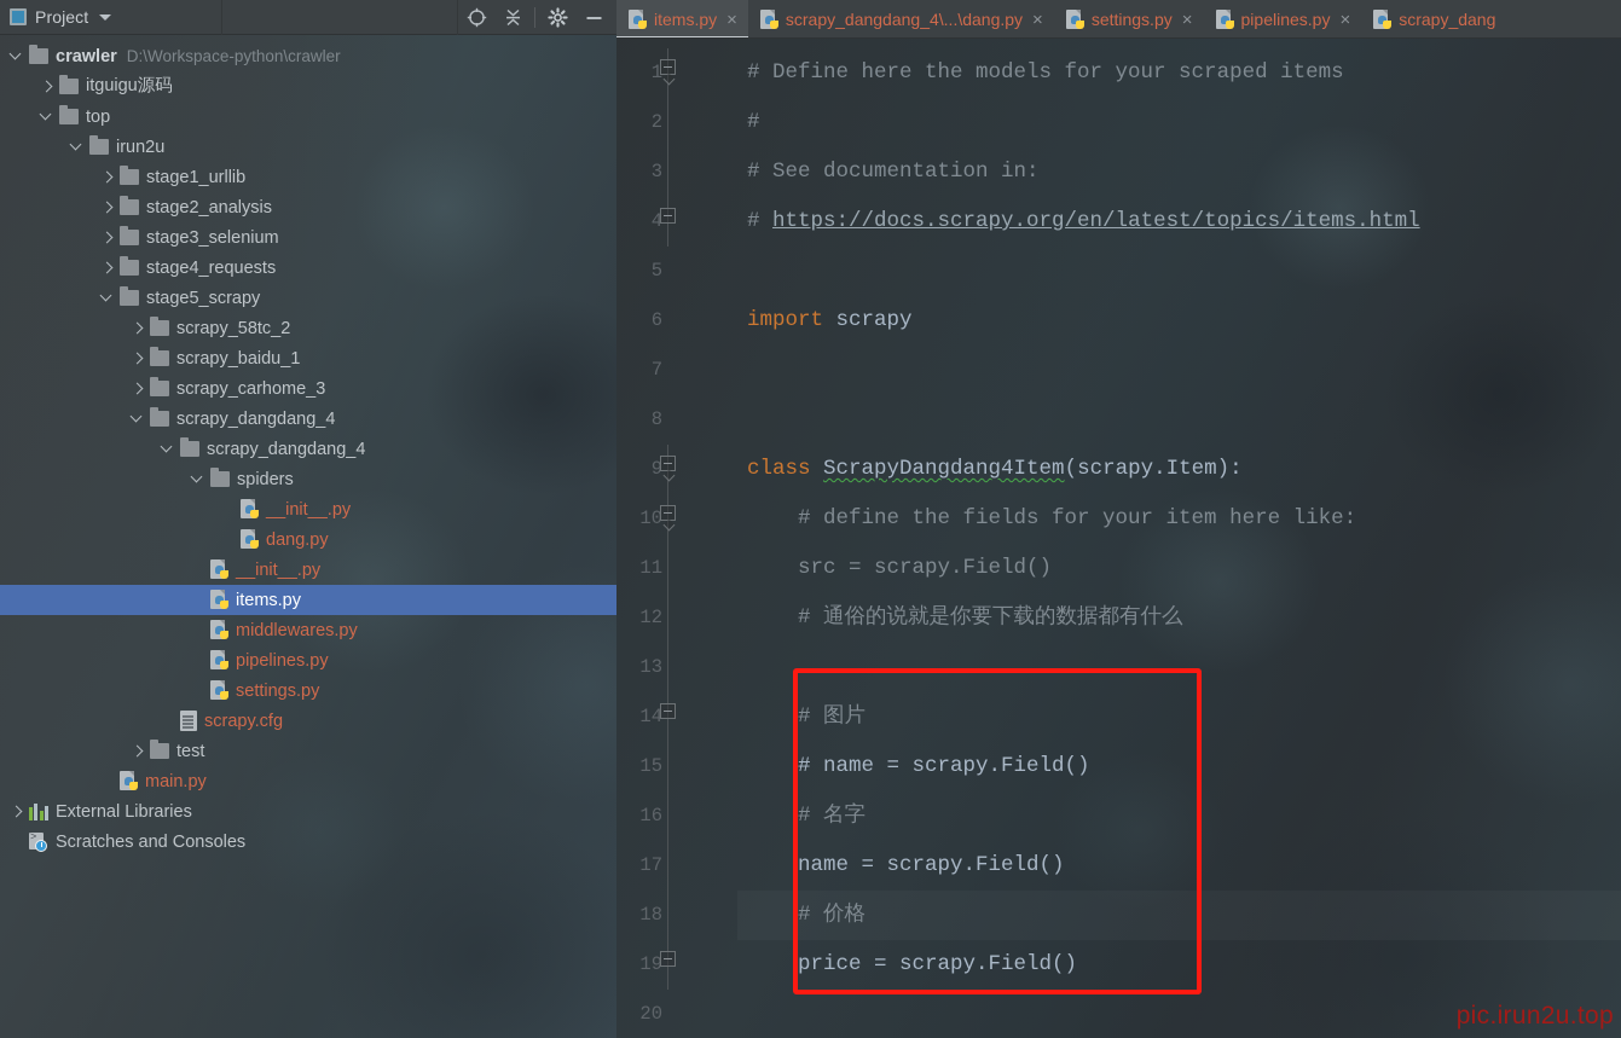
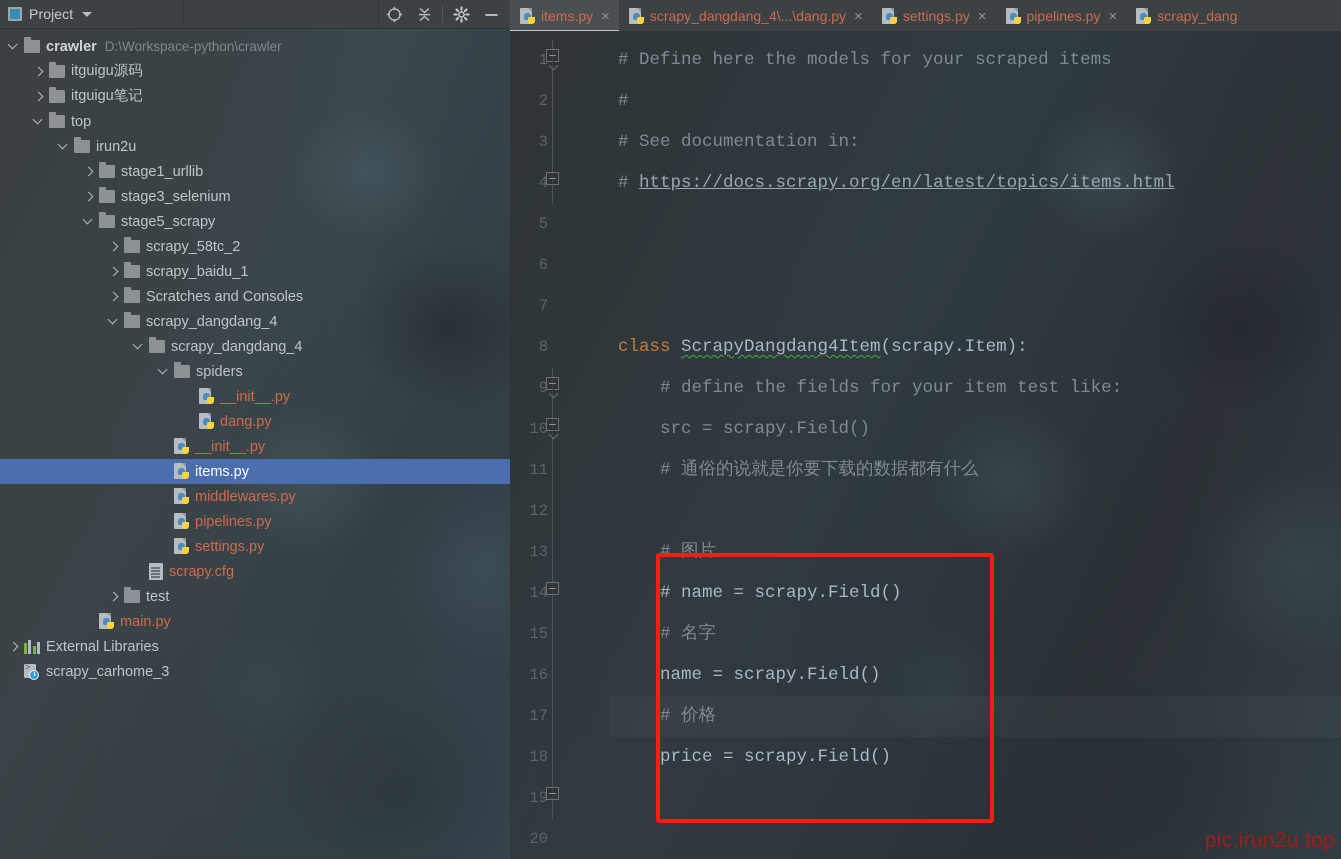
  Project
  crawler
  D:\Workspace-python\crawler
  itguigu源码
+ itguigu笔记
  top
  irun2u
  stage1_urllib
- stage2_analysis
  stage3_selenium
- stage4_requests
  stage5_scrapy
  scrapy_58tc_2
  scrapy_baidu_1
- scrapy_carhome_3
+ Scratches and Consoles
  scrapy_dangdang_4
  scrapy_dangdang_4
  spiders
  __init__.py
  dang.py
  __init__.py
  items.py
  middlewares.py
  pipelines.py
  settings.py
  scrapy.cfg
  test
  main.py
  External Libraries
- Scratches and Consoles
+ scrapy_carhome_3
  items.py
  ×
  scrapy_dangdang_4\...\dang.py
  ×
  settings.py
  ×
  pipelines.py
  ×
  scrapy_dang
  1
  2
  3
  4
  5
  6
  7
  8
  9
  10
  11
  12
  13
  14
  15
  16
  17
  18
  19
  20
  # Define here the models for your scraped items
  #
  # See documentation in:
  # https://docs.scrapy.org/en/latest/topics/items.html
- import scrapy
  class ScrapyDangdang4Item(scrapy.Item):
- # define the fields for your item here like:
+ # define the fields for your item test like:
  src = scrapy.Field()
  # 通俗的说就是你要下载的数据都有什么
  # 图片
  # name = scrapy.Field()
  # 名字
  name = scrapy.Field()
  # 价格
  price = scrapy.Field()
  pic.irun2u.top
